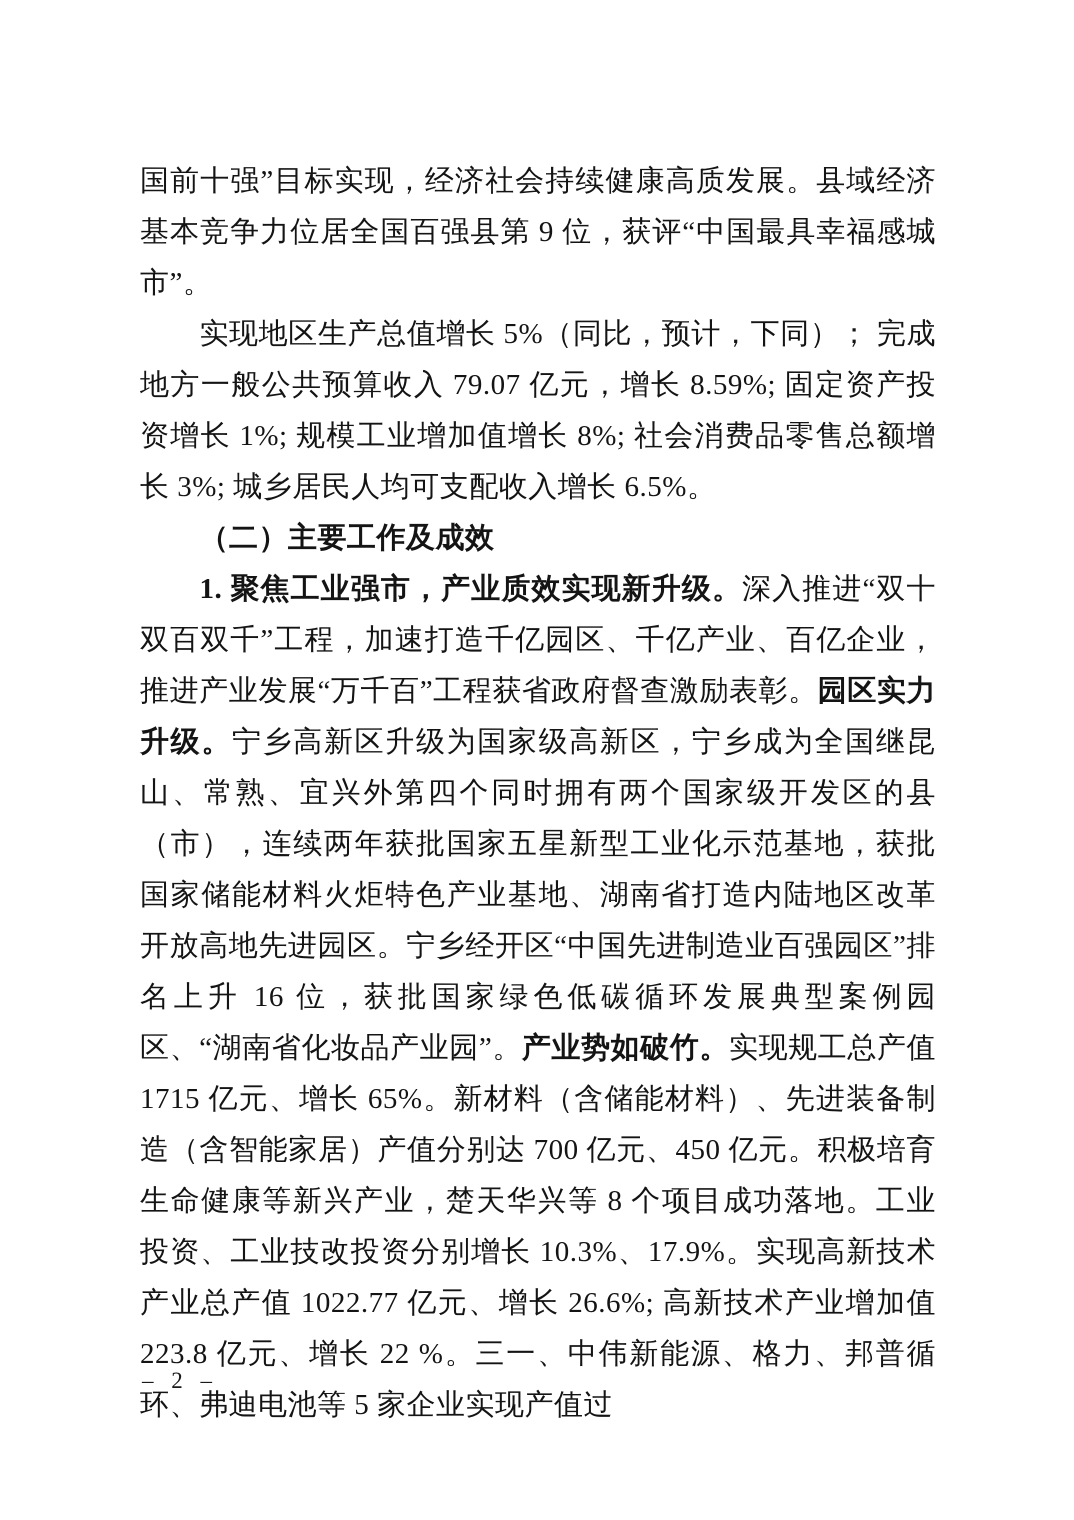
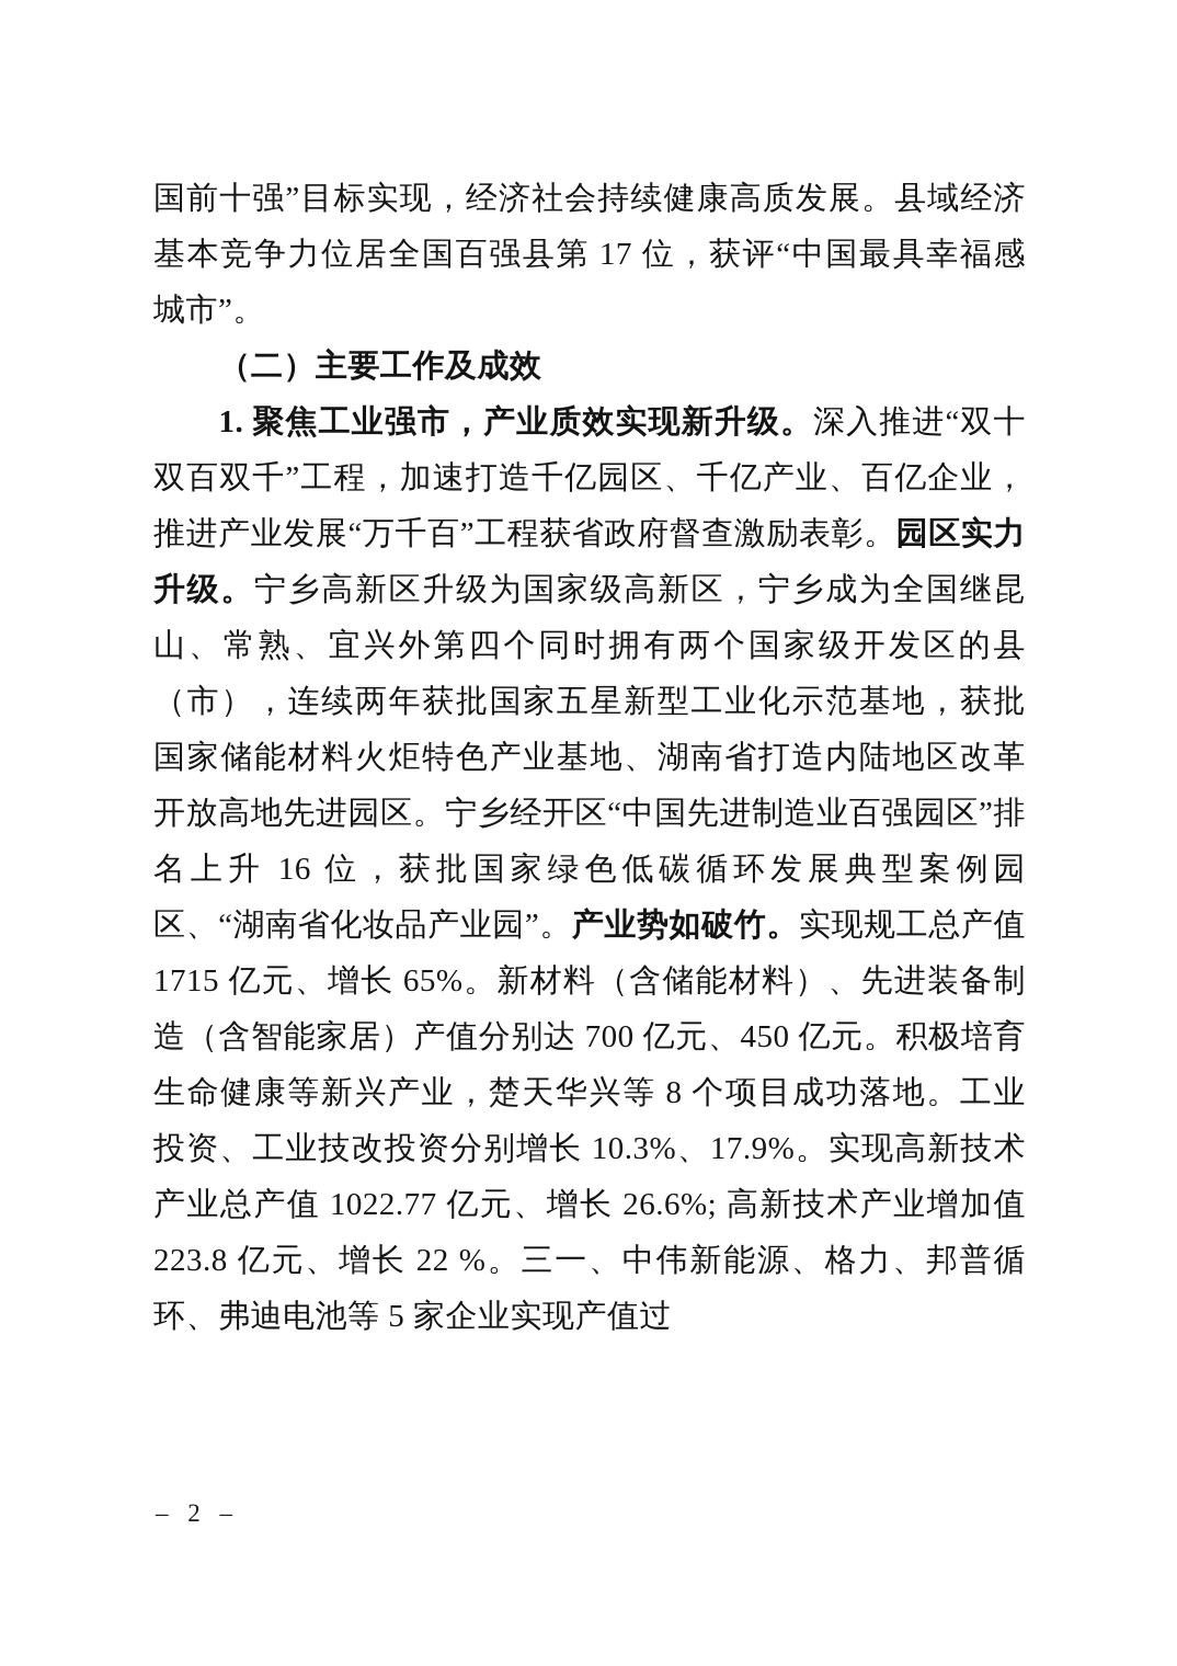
- 国前十强”目标实现，经济社会持续健康高质发展。县域经济基本竞争力位居全国百强县第 9 位，获评“中国最具幸福感城市”。
+ 国前十强”目标实现，经济社会持续健康高质发展。县域经济基本竞争力位居全国百强县第 17 位，获评“中国最具幸福感城市”。
- 实现地区生产总值增长 5%（同比，预计，下同）； 完成地方一般公共预算收入 79.07 亿元，增长 8.59%; 固定资产投资增长 1%; 规模工业增加值增长 8%; 社会消费品零售总额增长 3%; 城乡居民人均可支配收入增长 6.5%。
  （二）主要工作及成效
  1. 聚焦工业强市，产业质效实现新升级。深入推进“双十双百双千”工程，加速打造千亿园区、千亿产业、百亿企业，推进产业发展“万千百”工程获省政府督查激励表彰。园区实力升级。宁乡高新区升级为国家级高新区，宁乡成为全国继昆山、常熟、宜兴外第四个同时拥有两个国家级开发区的县（市），连续两年获批国家五星新型工业化示范基地，获批国家储能材料火炬特色产业基地、湖南省打造内陆地区改革开放高地先进园区。宁乡经开区“中国先进制造业百强园区”排名上升 16 位，获批国家绿色低碳循环发展典型案例园区、“湖南省化妆品产业园”。产业势如破竹。实现规工总产值 1715 亿元、增长 65%。新材料（含储能材料）、先进装备制造（含智能家居）产值分别达 700 亿元、450 亿元。积极培育生命健康等新兴产业，楚天华兴等 8 个项目成功落地。工业投资、工业技改投资分别增长 10.3%、17.9%。实现高新技术产业总产值 1022.77 亿元、增长 26.6%; 高新技术产业增加值 223.8 亿元、增长 22 %。三一、中伟新能源、格力、邦普循环、弗迪电池等 5 家企业实现产值过
  – 2 –
